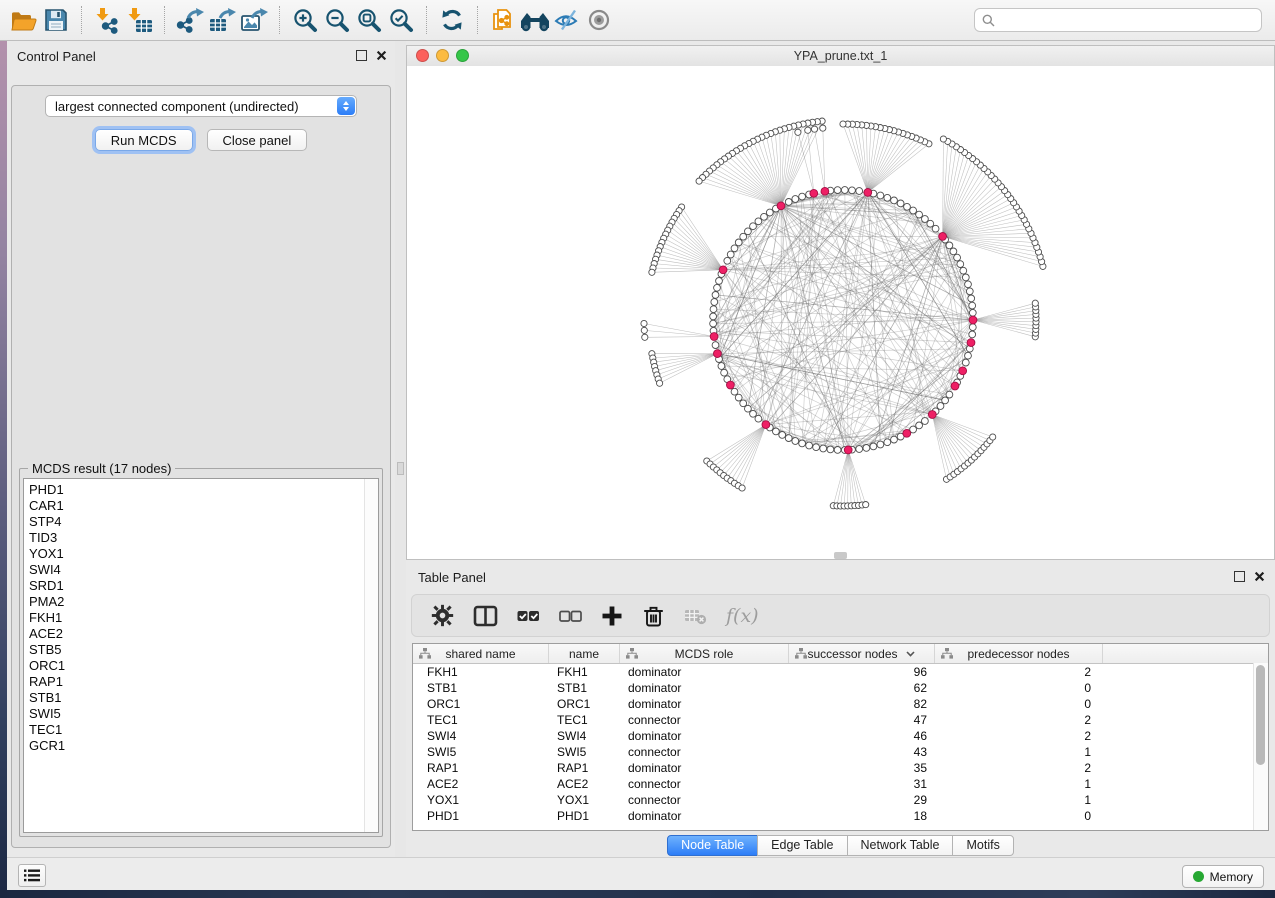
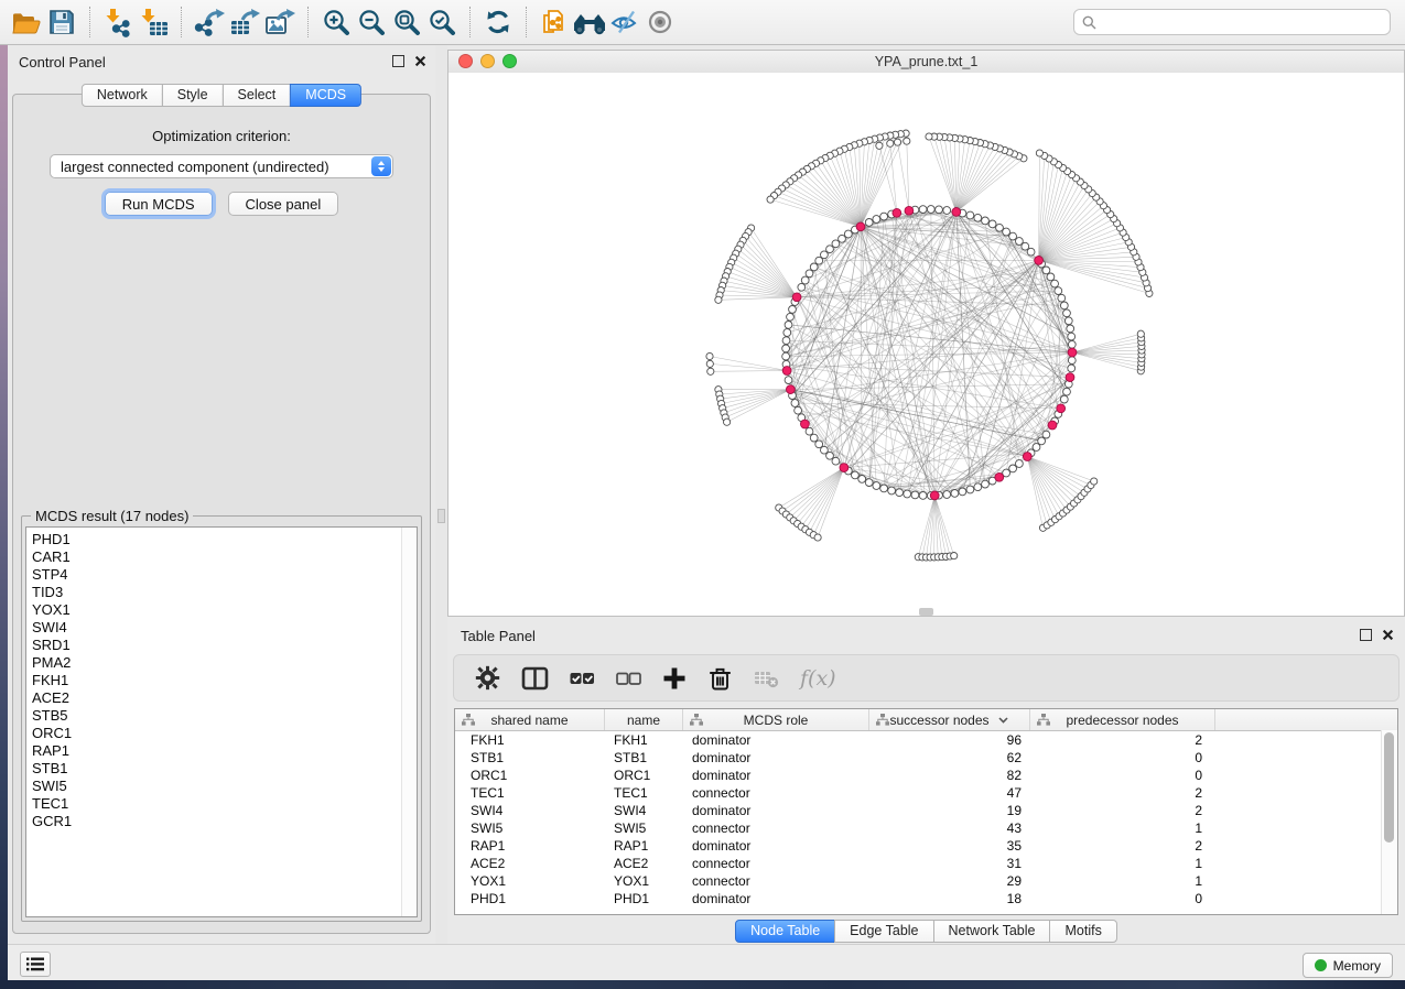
  Control Panel
+ Network
+ Style
+ Select
+ MCDS
+ Optimization criterion:
  largest connected component (undirected)
  Run MCDS
  Close panel
  MCDS result (17 nodes)
  PHD1
  CAR1
  STP4
  TID3
  YOX1
  SWI4
  SRD1
  PMA2
  FKH1
  ACE2
  STB5
  ORC1
  RAP1
  STB1
  SWI5
  TEC1
  GCR1
  YPA_prune.txt_1
  Table Panel
  f(x)
  shared name
  name
  MCDS role
  successor nodes
  predecessor nodes
  FKH1
  FKH1
  dominator
  96
  2
  STB1
  STB1
  dominator
  62
  0
  ORC1
  ORC1
  dominator
  82
  0
  TEC1
  TEC1
  connector
  47
  2
  SWI4
  SWI4
  dominator
- 46
+ 19
  2
  SWI5
  SWI5
  connector
  43
  1
  RAP1
  RAP1
  dominator
  35
  2
  ACE2
  ACE2
  connector
  31
  1
  YOX1
  YOX1
  connector
  29
  1
  PHD1
  PHD1
  dominator
  18
  0
  Node Table
  Edge Table
  Network Table
  Motifs
  Memory
